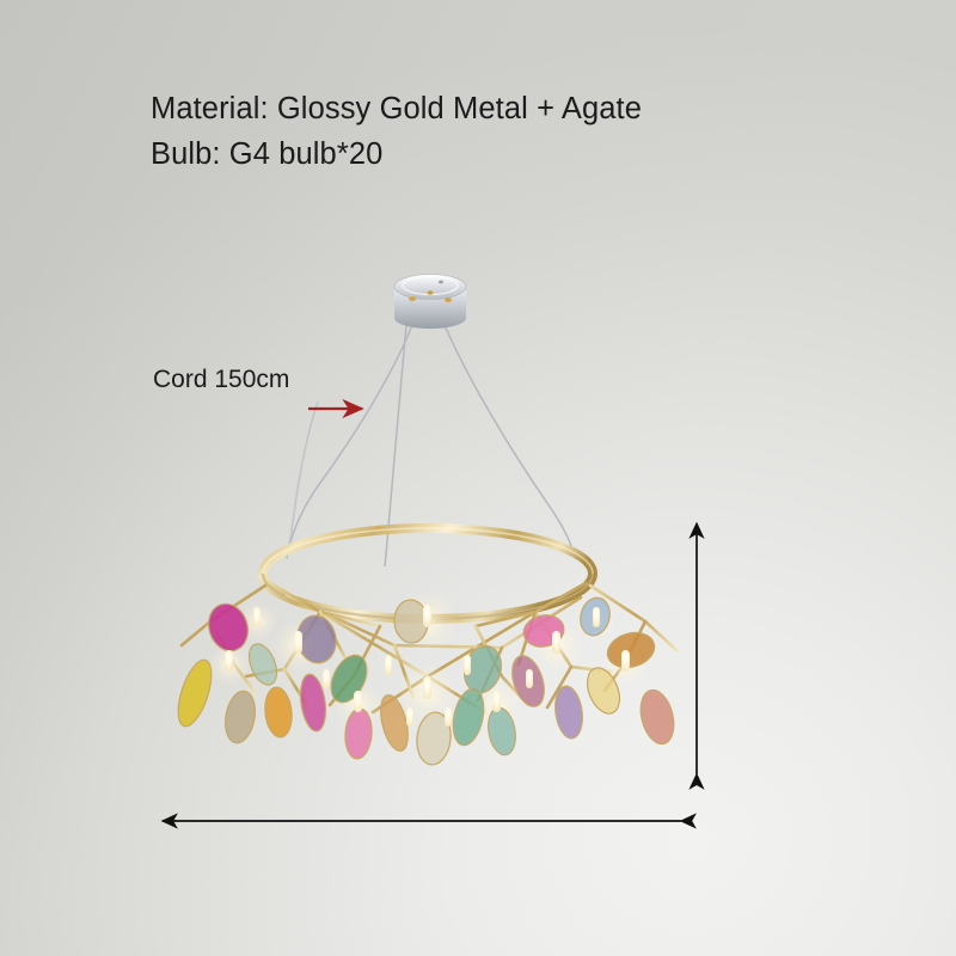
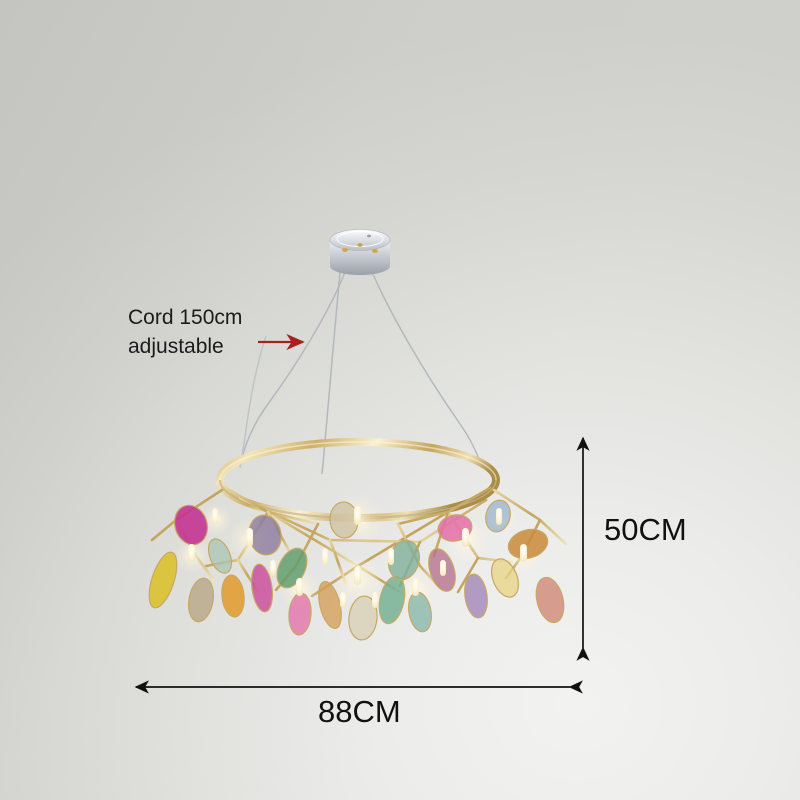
- Material: Glossy Gold Metal + Agate
- Bulb: G4 bulb*20
  Cord 150cm
+ adjustable
+ 50CM
+ 88CM
